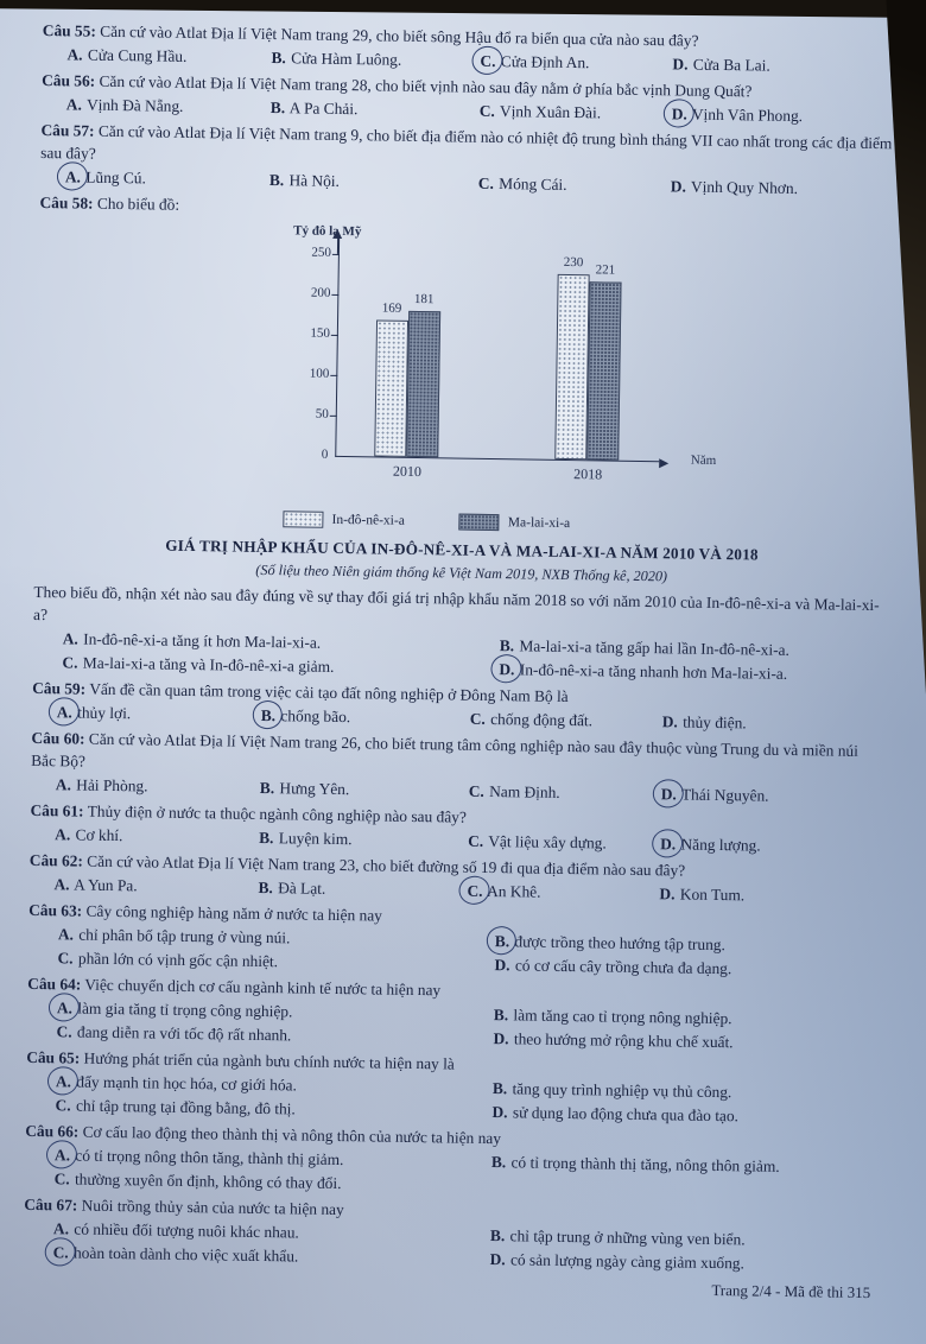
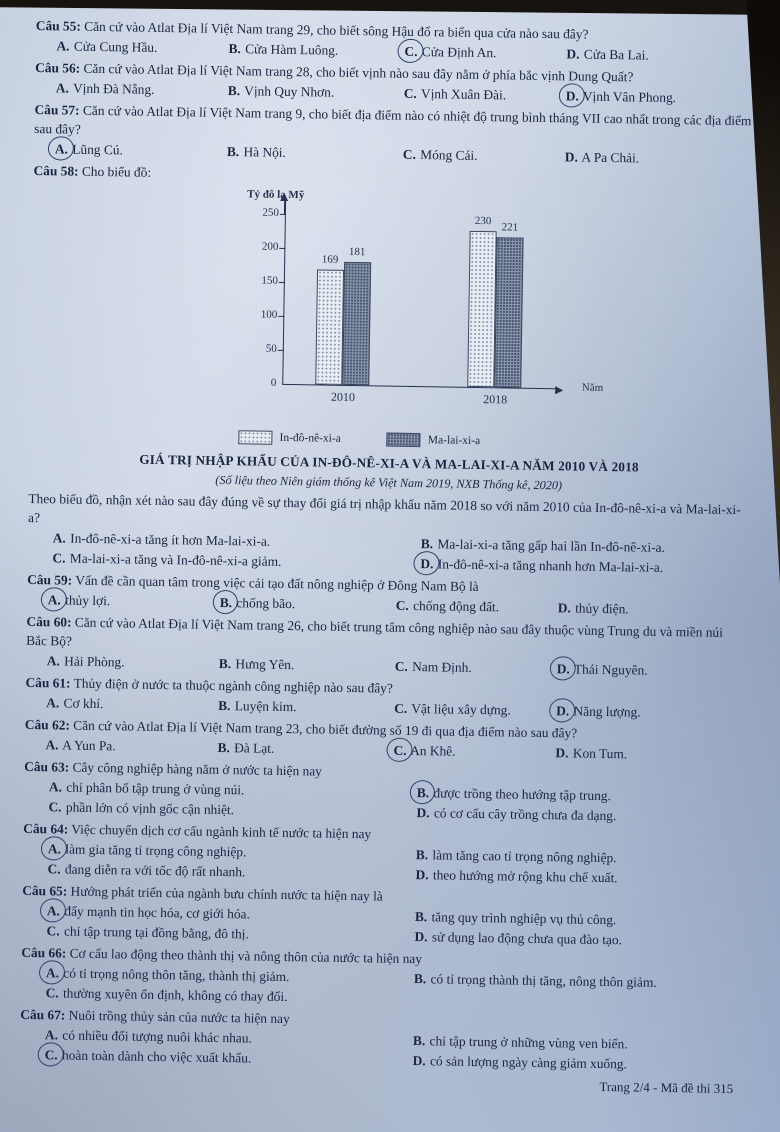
  Câu 55: Căn cứ vào Atlat Địa lí Việt Nam trang 29, cho biết sông Hậu đổ ra biển qua cửa nào sau đây?
  A. Cửa Cung Hầu.
  B. Cửa Hàm Luông.
  C. Cửa Định An.
  D. Cửa Ba Lai.
  Câu 56: Căn cứ vào Atlat Địa lí Việt Nam trang 28, cho biết vịnh nào sau đây nằm ở phía bắc vịnh Dung Quất?
  A. Vịnh Đà Nẵng.
- B. A Pa Chải.
+ B. Vịnh Quy Nhơn.
  C. Vịnh Xuân Đài.
  D. Vịnh Vân Phong.
  Câu 57: Căn cứ vào Atlat Địa lí Việt Nam trang 9, cho biết địa điểm nào có nhiệt độ trung bình tháng VII cao nhất trong các địa điểm sau đây?
  A. Lũng Cú.
  B. Hà Nội.
  C. Móng Cái.
- D. Vịnh Quy Nhơn.
+ D. A Pa Chải.
  Câu 58: Cho biểu đồ:
  Tỷ đô la Mỹ
  Năm
  0
  50
  100
  150
  200
  250
  169
  181
  2010
  230
  221
  2018
  In-đô-nê-xi-a
  Ma-lai-xi-a
  GIÁ TRỊ NHẬP KHẨU CỦA IN-ĐÔ-NÊ-XI-A VÀ MA-LAI-XI-A NĂM 2010 VÀ 2018
  (Số liệu theo Niên giám thống kê Việt Nam 2019, NXB Thống kê, 2020)
  Theo biểu đồ, nhận xét nào sau đây đúng về sự thay đổi giá trị nhập khẩu năm 2018 so với năm 2010 của In-đô-nê-xi-a và Ma-lai-xi-a?
  A. In-đô-nê-xi-a tăng ít hơn Ma-lai-xi-a.
  B. Ma-lai-xi-a tăng gấp hai lần In-đô-nê-xi-a.
  C. Ma-lai-xi-a tăng và In-đô-nê-xi-a giảm.
  D. In-đô-nê-xi-a tăng nhanh hơn Ma-lai-xi-a.
  Câu 59: Vấn đề cần quan tâm trong việc cải tạo đất nông nghiệp ở Đông Nam Bộ là
  A. thủy lợi.
  B. chống bão.
  C. chống động đất.
  D. thủy điện.
  Câu 60: Căn cứ vào Atlat Địa lí Việt Nam trang 26, cho biết trung tâm công nghiệp nào sau đây thuộc vùng Trung du và miền núi Bắc Bộ?
  A. Hải Phòng.
  B. Hưng Yên.
  C. Nam Định.
  D. Thái Nguyên.
  Câu 61: Thủy điện ở nước ta thuộc ngành công nghiệp nào sau đây?
  A. Cơ khí.
  B. Luyện kim.
  C. Vật liệu xây dựng.
  D. Năng lượng.
  Câu 62: Căn cứ vào Atlat Địa lí Việt Nam trang 23, cho biết đường số 19 đi qua địa điểm nào sau đây?
  A. A Yun Pa.
  B. Đà Lạt.
  C. An Khê.
  D. Kon Tum.
  Câu 63: Cây công nghiệp hàng năm ở nước ta hiện nay
  A. chỉ phân bố tập trung ở vùng núi.
  B. được trồng theo hướng tập trung.
  C. phần lớn có vịnh gốc cận nhiệt.
  D. có cơ cấu cây trồng chưa đa dạng.
  Câu 64: Việc chuyển dịch cơ cấu ngành kinh tế nước ta hiện nay
  A. làm gia tăng tỉ trọng công nghiệp.
  B. làm tăng cao tỉ trọng nông nghiệp.
  C. đang diễn ra với tốc độ rất nhanh.
  D. theo hướng mở rộng khu chế xuất.
  Câu 65: Hướng phát triển của ngành bưu chính nước ta hiện nay là
  A. đẩy mạnh tin học hóa, cơ giới hóa.
  B. tăng quy trình nghiệp vụ thủ công.
  C. chỉ tập trung tại đồng bằng, đô thị.
  D. sử dụng lao động chưa qua đào tạo.
  Câu 66: Cơ cấu lao động theo thành thị và nông thôn của nước ta hiện nay
  A. có tỉ trọng nông thôn tăng, thành thị giảm.
  B. có tỉ trọng thành thị tăng, nông thôn giảm.
  C. thường xuyên ổn định, không có thay đổi.
  Câu 67: Nuôi trồng thủy sản của nước ta hiện nay
  A. có nhiều đối tượng nuôi khác nhau.
  B. chỉ tập trung ở những vùng ven biển.
  C. hoàn toàn dành cho việc xuất khẩu.
  D. có sản lượng ngày càng giảm xuống.
  Trang 2/4 - Mã đề thi 315
